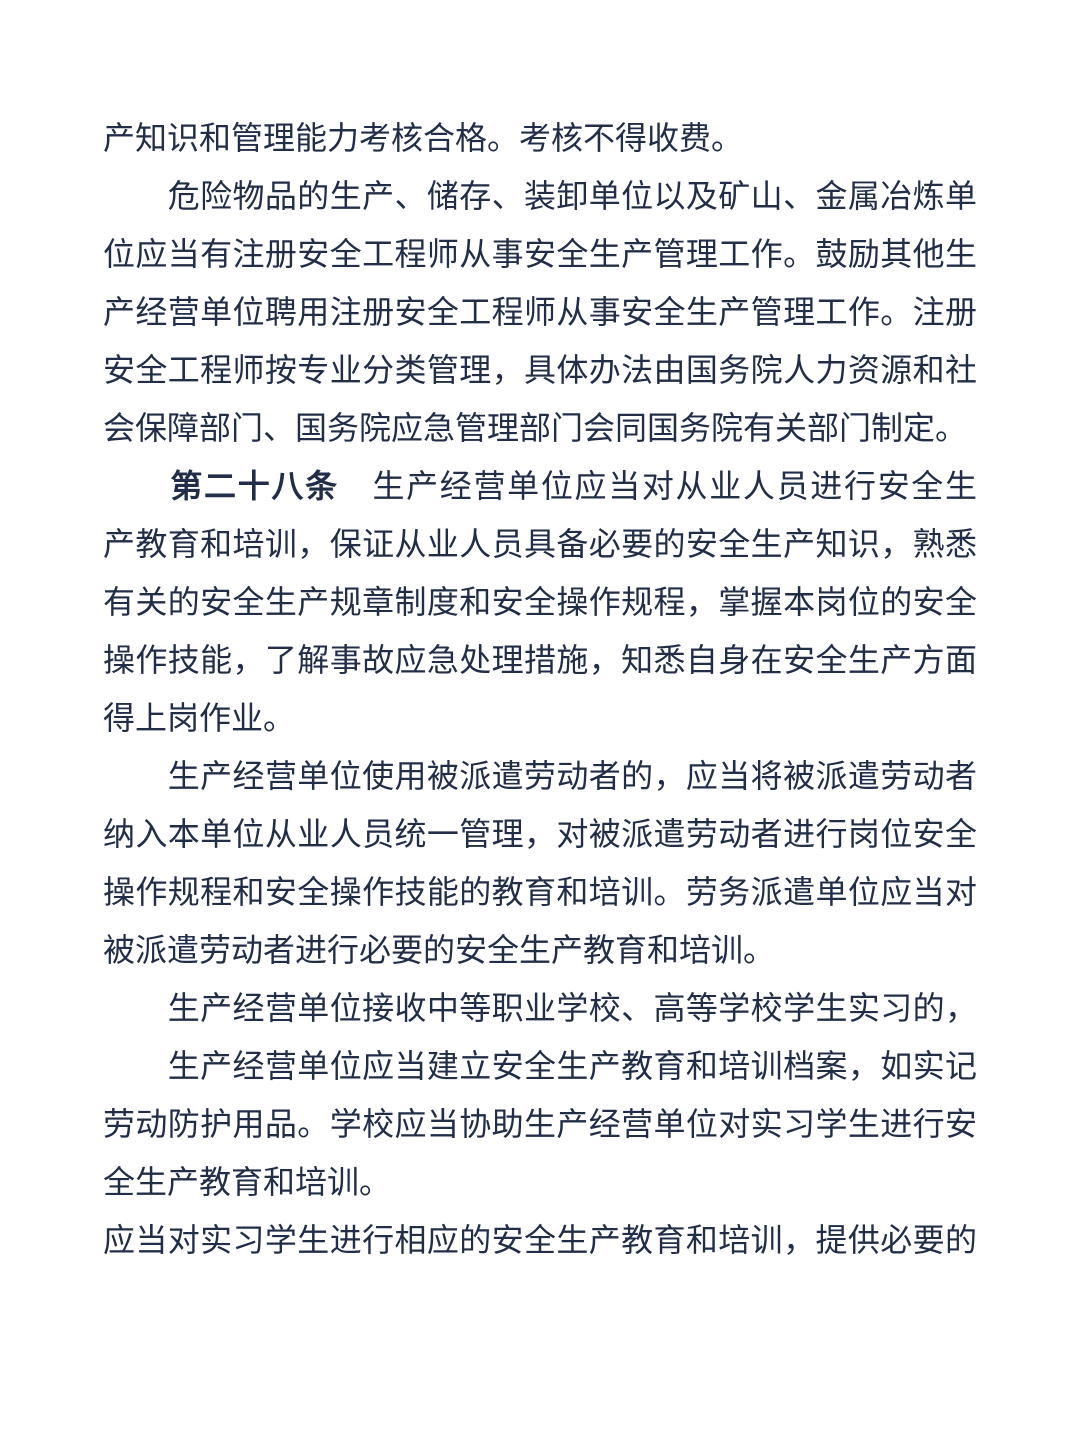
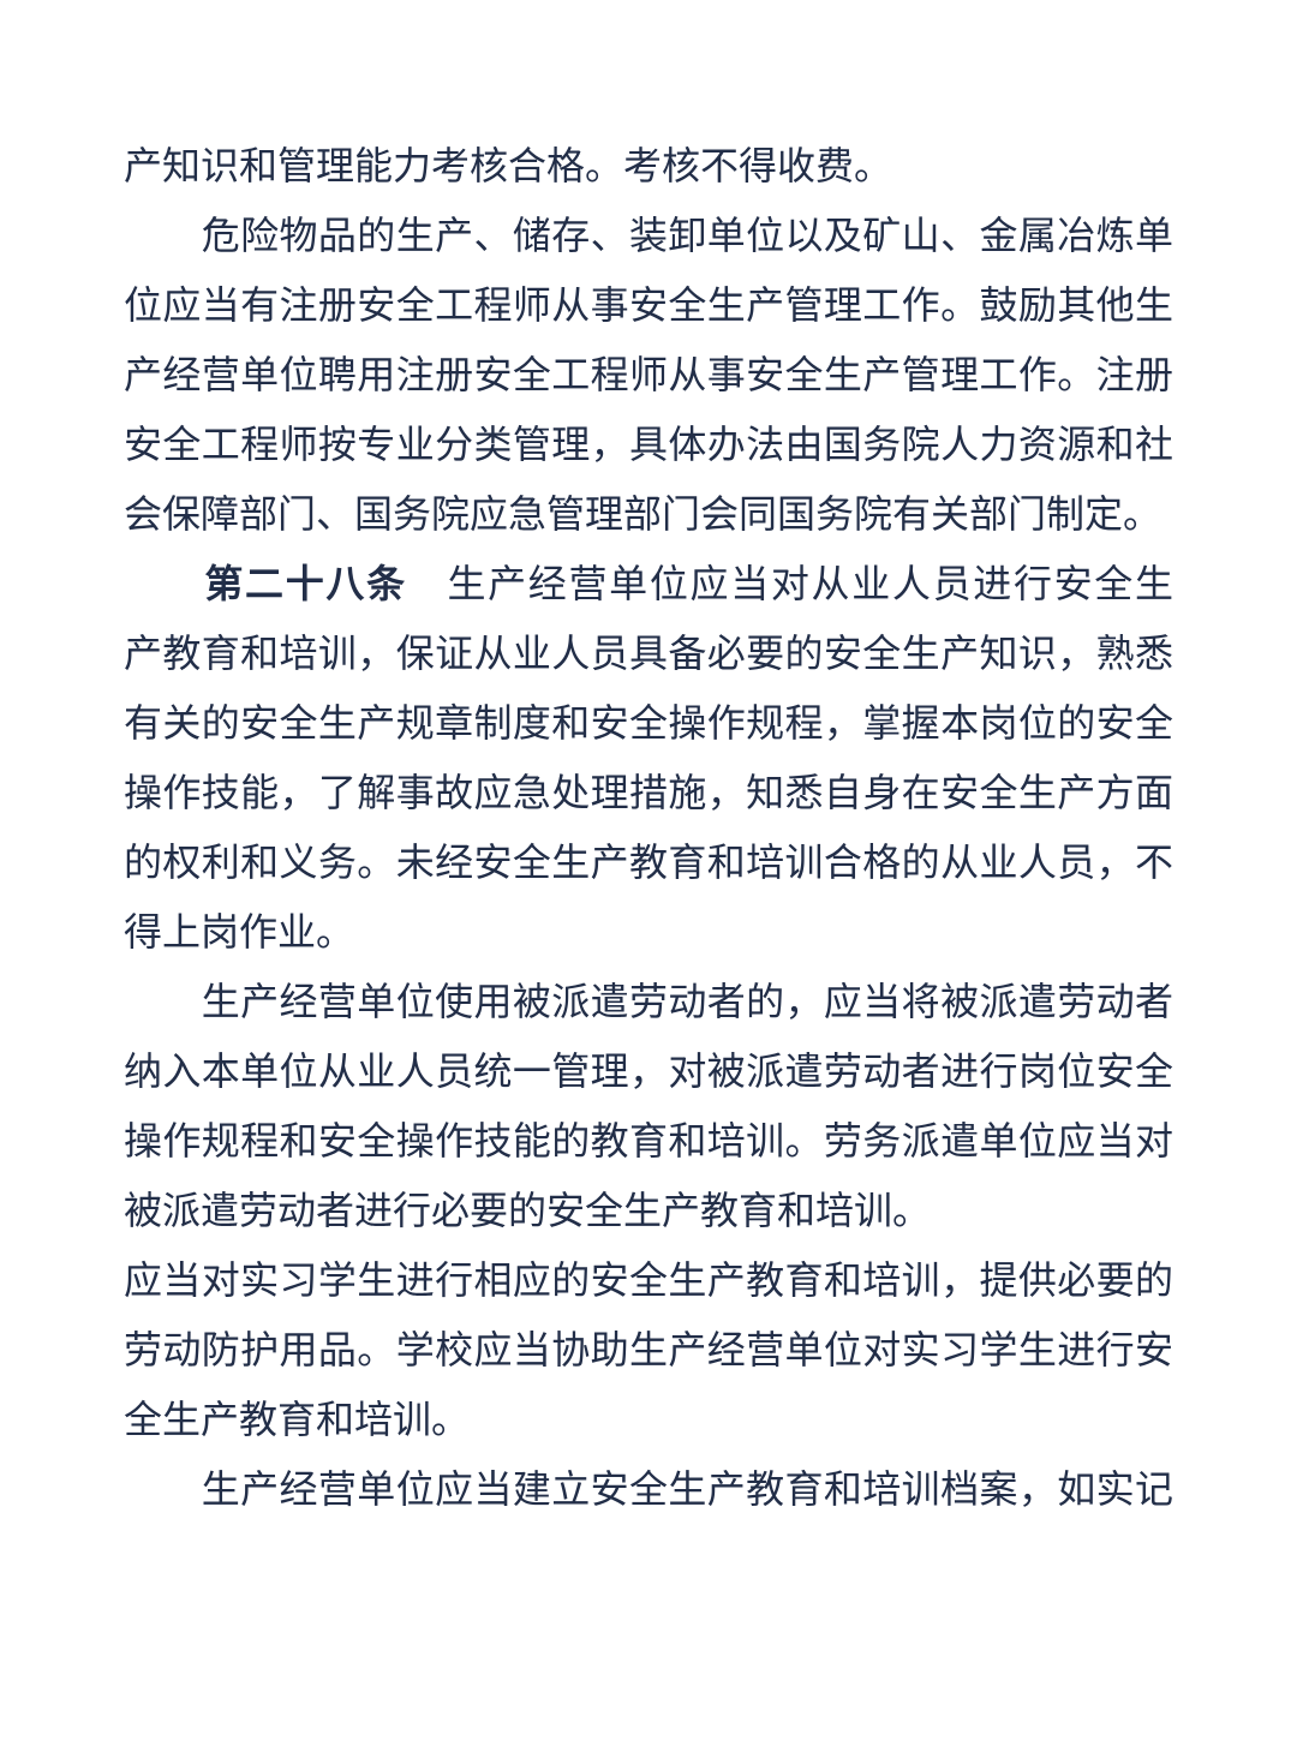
  产知识和管理能力考核合格。考核不得收费。
  危险物品的生产、储存、装卸单位以及矿山、金属冶炼单
  位应当有注册安全工程师从事安全生产管理工作。鼓励其他生
  产经营单位聘用注册安全工程师从事安全生产管理工作。注册
  安全工程师按专业分类管理，具体办法由国务院人力资源和社
  会保障部门、国务院应急管理部门会同国务院有关部门制定。
  第二十八条 生产经营单位应当对从业人员进行安全生
  产教育和培训，保证从业人员具备必要的安全生产知识，熟悉
  有关的安全生产规章制度和安全操作规程，掌握本岗位的安全
  操作技能，了解事故应急处理措施，知悉自身在安全生产方面
+ 的权利和义务。未经安全生产教育和培训合格的从业人员，不
  得上岗作业。
  生产经营单位使用被派遣劳动者的，应当将被派遣劳动者
  纳入本单位从业人员统一管理，对被派遣劳动者进行岗位安全
  操作规程和安全操作技能的教育和培训。劳务派遣单位应当对
  被派遣劳动者进行必要的安全生产教育和培训。
- 生产经营单位接收中等职业学校、高等学校学生实习的，
- 生产经营单位应当建立安全生产教育和培训档案，如实记
+ 应当对实习学生进行相应的安全生产教育和培训，提供必要的
  劳动防护用品。学校应当协助生产经营单位对实习学生进行安
  全生产教育和培训。
- 应当对实习学生进行相应的安全生产教育和培训，提供必要的
+ 生产经营单位应当建立安全生产教育和培训档案，如实记
